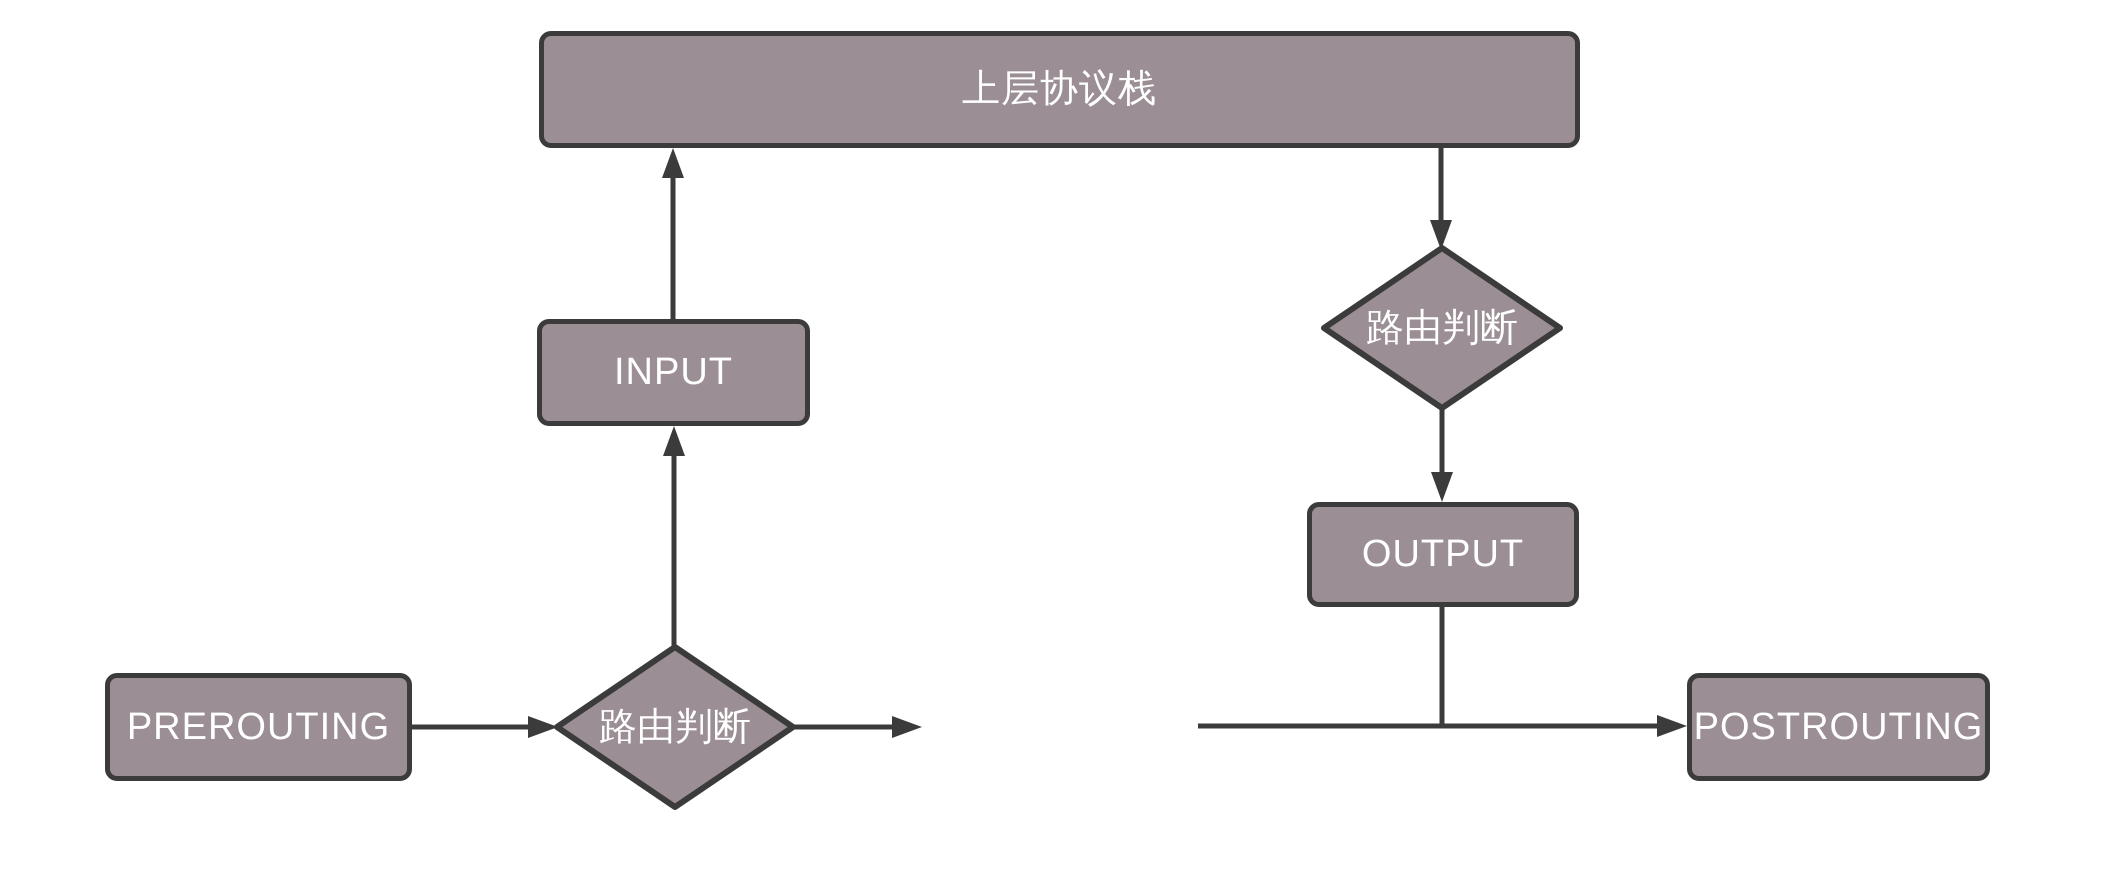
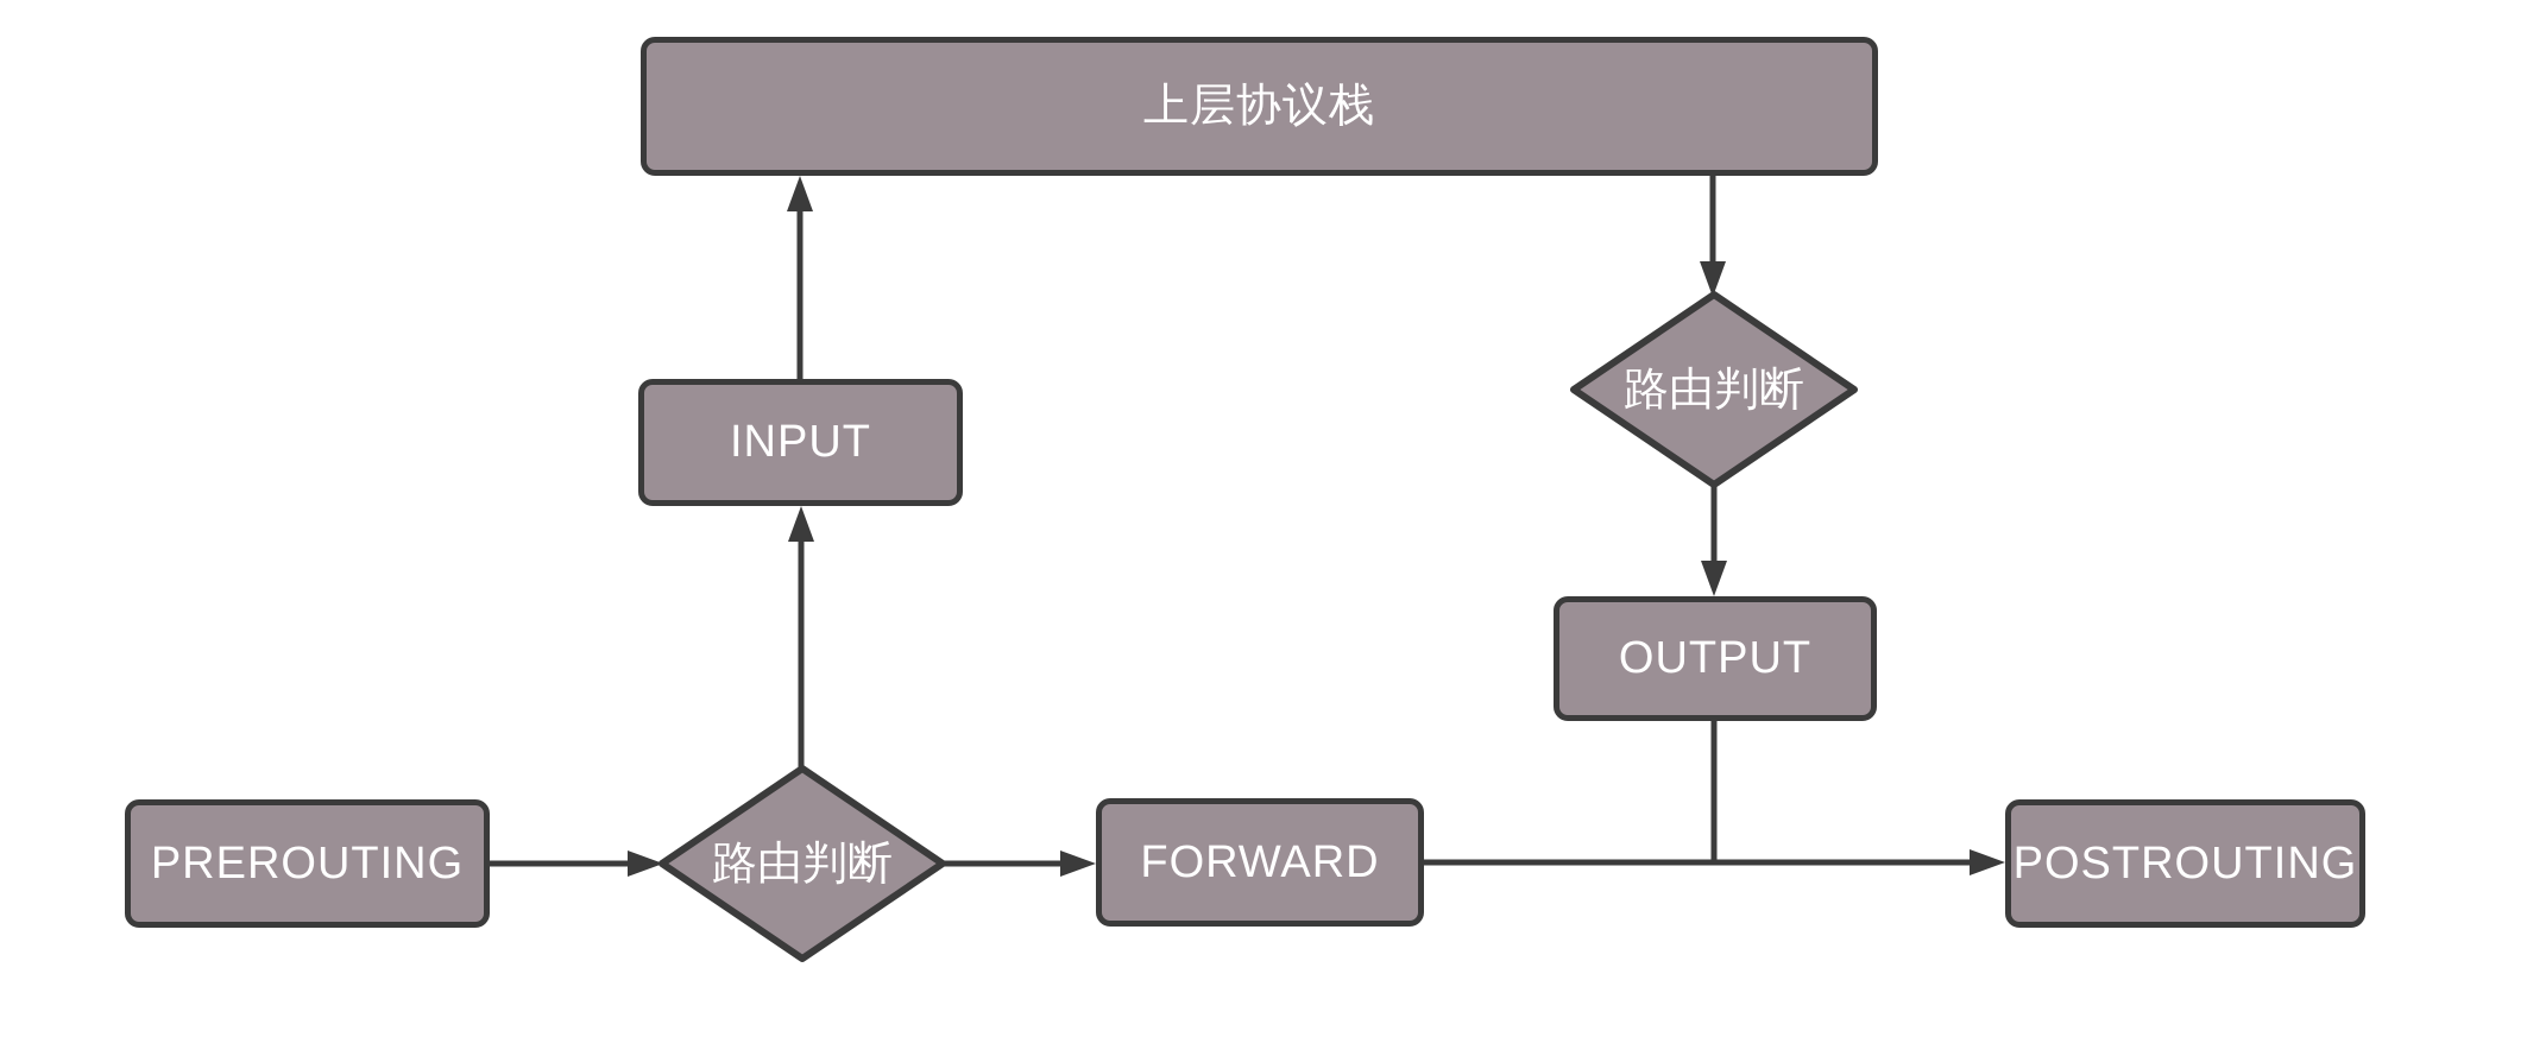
  上层协议栈
  INPUT
  OUTPUT
  PREROUTING
+ FORWARD
  POSTROUTING
  路由判断
  路由判断
